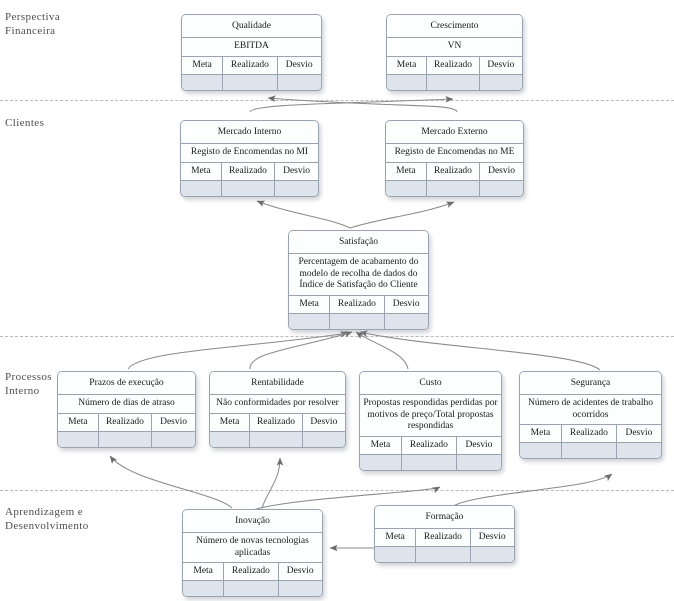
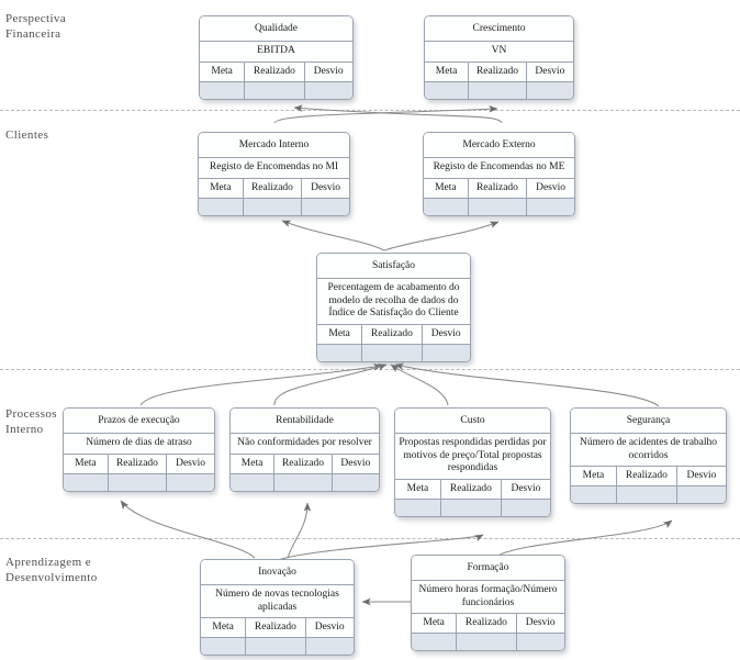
  Perspectiva
  Financeira
  Clientes
  Processos
  Interno
  Aprendizagem e
  Desenvolvimento
  Qualidade
  EBITDA
  Meta
  Realizado
  Desvio
  Crescimento
  VN
  Meta
  Realizado
  Desvio
  Mercado Interno
  Registo de Encomendas no MI
  Meta
  Realizado
  Desvio
  Mercado Externo
  Registo de Encomendas no ME
  Meta
  Realizado
  Desvio
  Satisfação
  Percentagem de acabamento do modelo de recolha de dados do Índice de Satisfação do Cliente
  Meta
  Realizado
  Desvio
  Prazos de execução
  Número de dias de atraso
  Meta
  Realizado
  Desvio
  Rentabilidade
  Não conformidades por resolver
  Meta
  Realizado
  Desvio
  Custo
  Propostas respondidas perdidas por motivos de preço/Total propostas respondidas
  Meta
  Realizado
  Desvio
  Segurança
  Número de acidentes de trabalho ocorridos
  Meta
  Realizado
  Desvio
  Inovação
  Número de novas tecnologias aplicadas
  Meta
  Realizado
  Desvio
  Formação
+ Número horas formação/Número funcionários
  Meta
  Realizado
  Desvio
